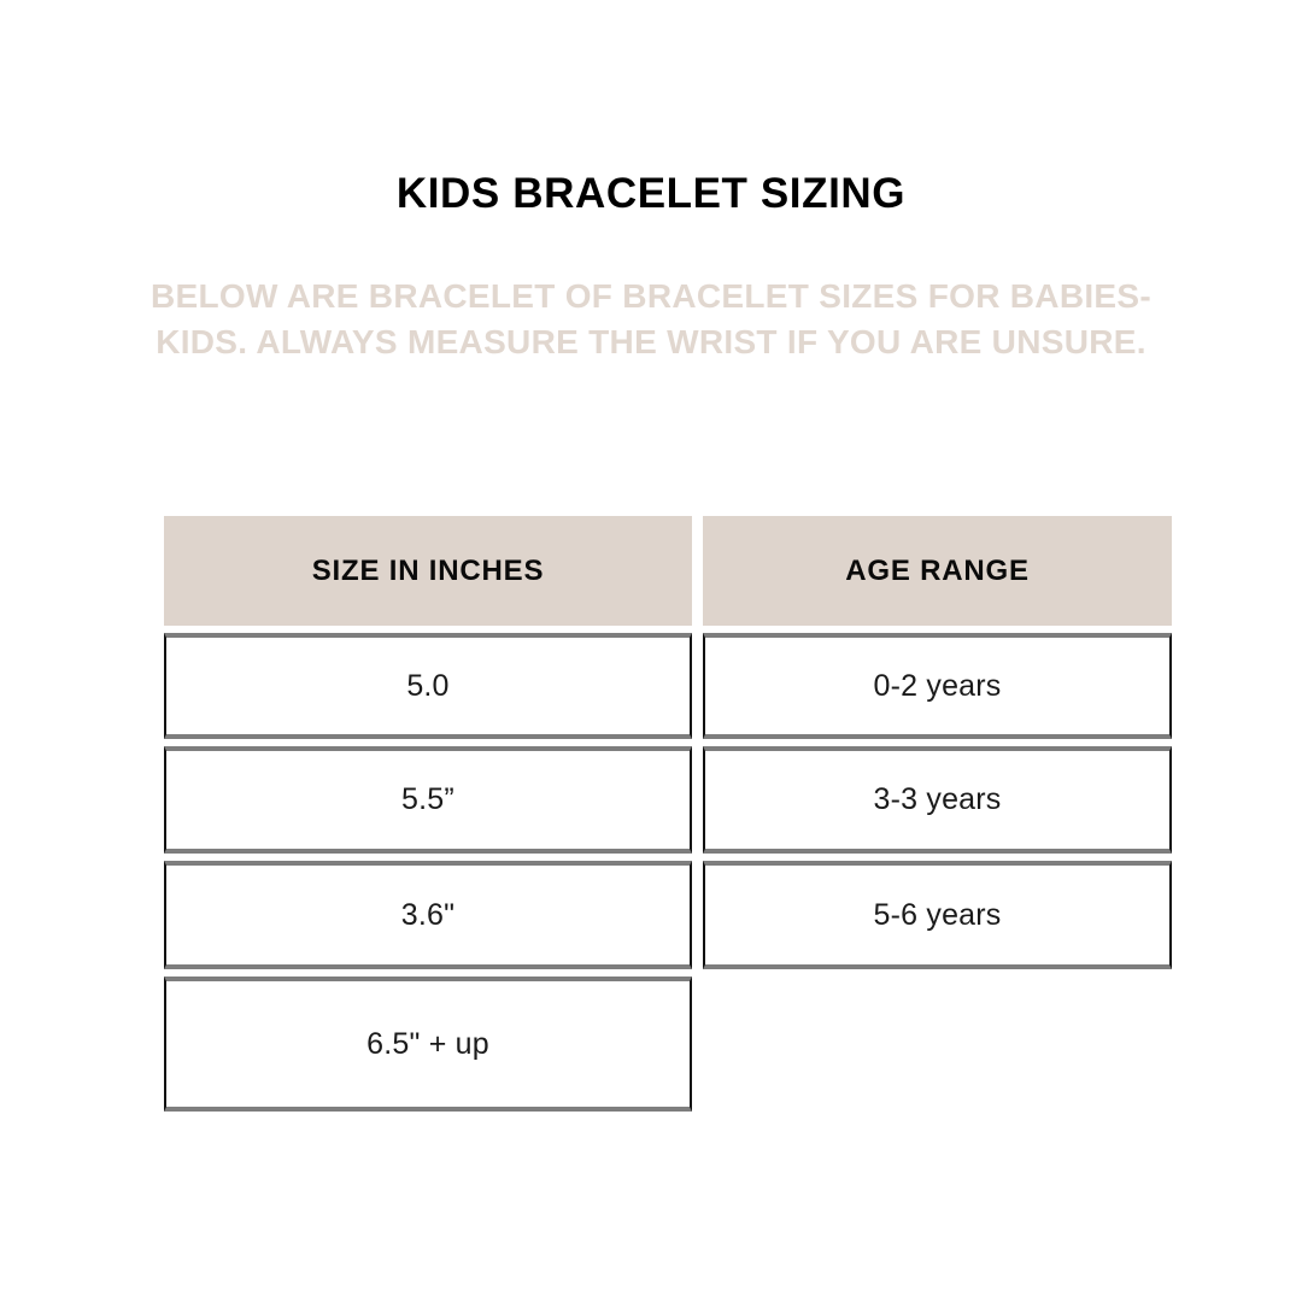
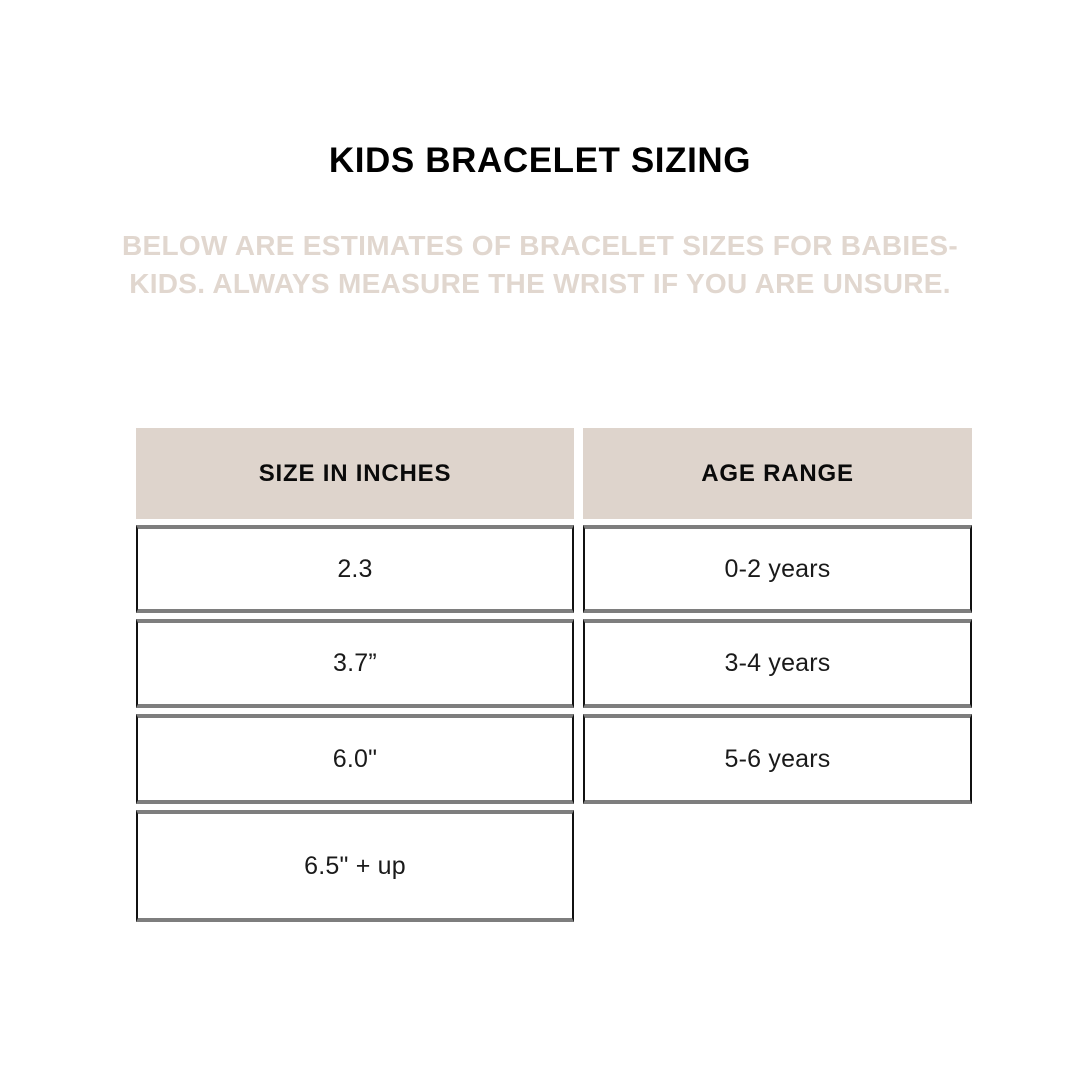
  KIDS BRACELET SIZING
- BELOW ARE BRACELET OF BRACELET SIZES FOR BABIES-KIDS. ALWAYS MEASURE THE WRIST IF YOU ARE UNSURE.
+ BELOW ARE ESTIMATES OF BRACELET SIZES FOR BABIES-KIDS. ALWAYS MEASURE THE WRIST IF YOU ARE UNSURE.
  SIZE IN INCHES
  AGE RANGE
- 5.0
+ 2.3
  0-2 years
- 5.5”
+ 3.7”
- 3-3 years
+ 3-4 years
- 3.6"
+ 6.0"
  5-6 years
  6.5" + up
